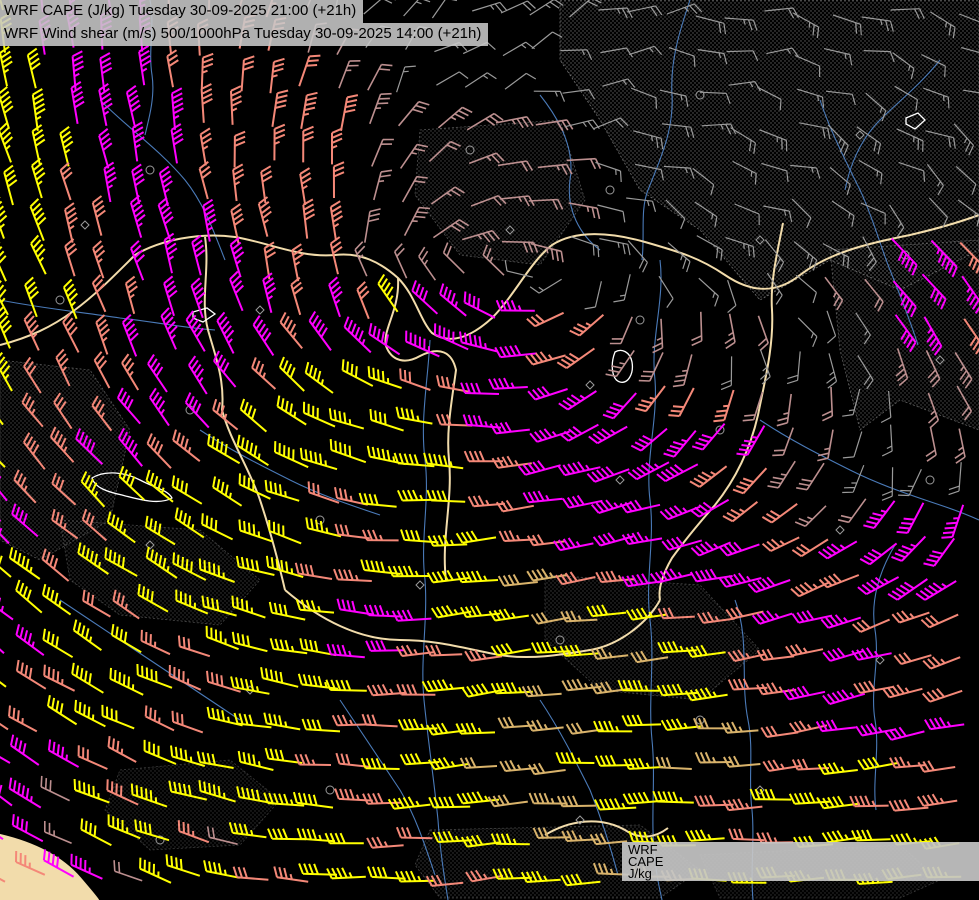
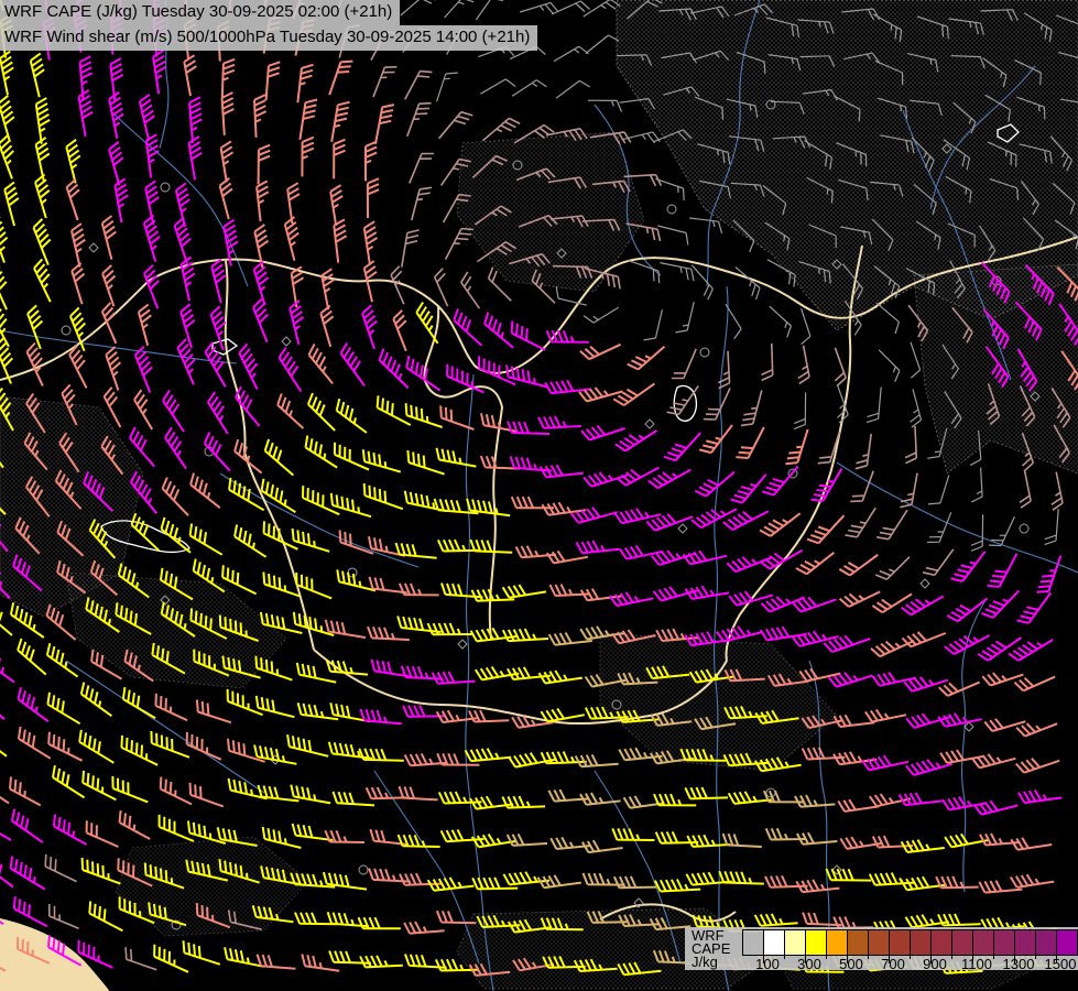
- WRF CAPE (J/kg) Tuesday 30-09-2025 21:00 (+21h)
+ WRF CAPE (J/kg) Tuesday 30-09-2025 02:00 (+21h)
  WRF Wind shear (m/s) 500/1000hPa Tuesday 30-09-2025 14:00 (+21h)
  WRF
  CAPE
  J/kg
+ 100
+ 300
+ 500
+ 700
+ 900
+ 1100
+ 1300
+ 1500
